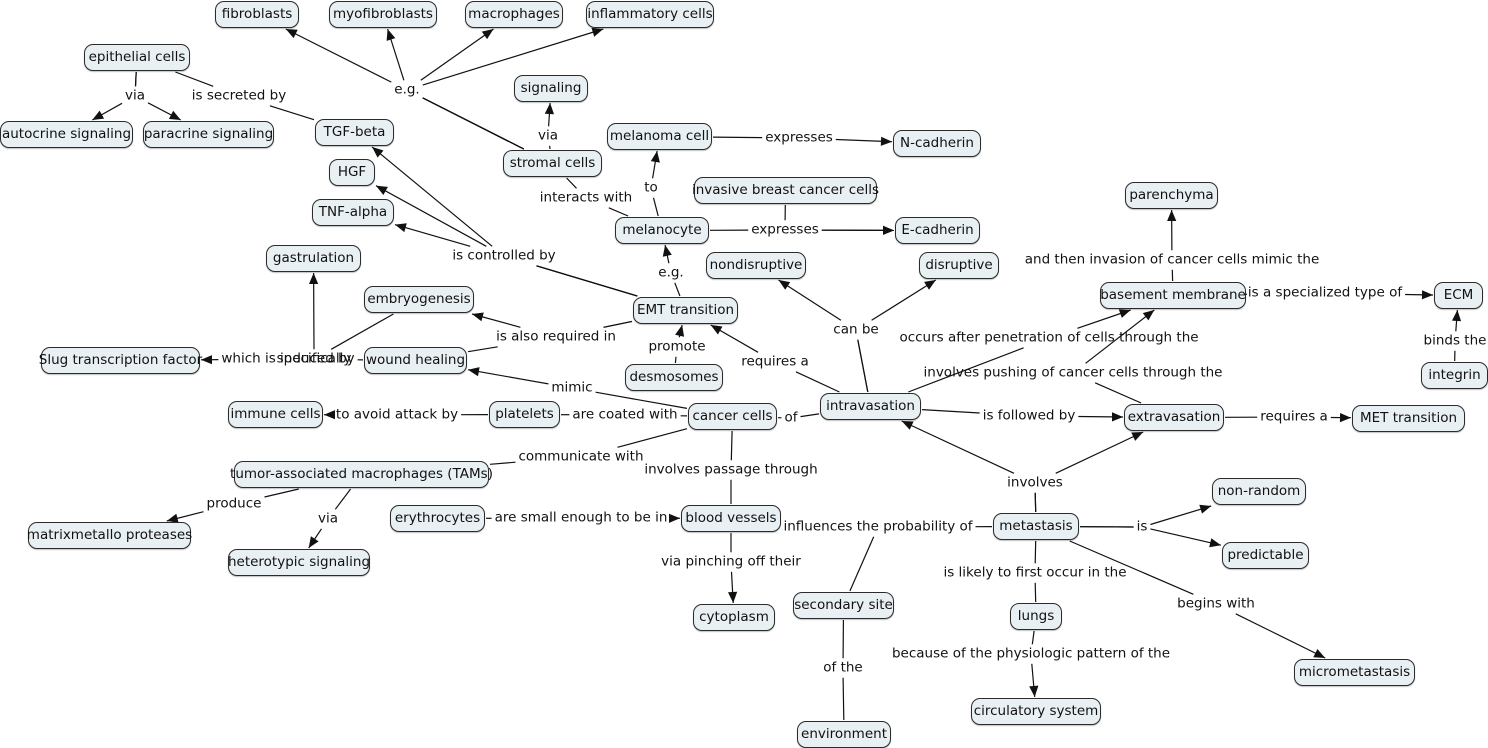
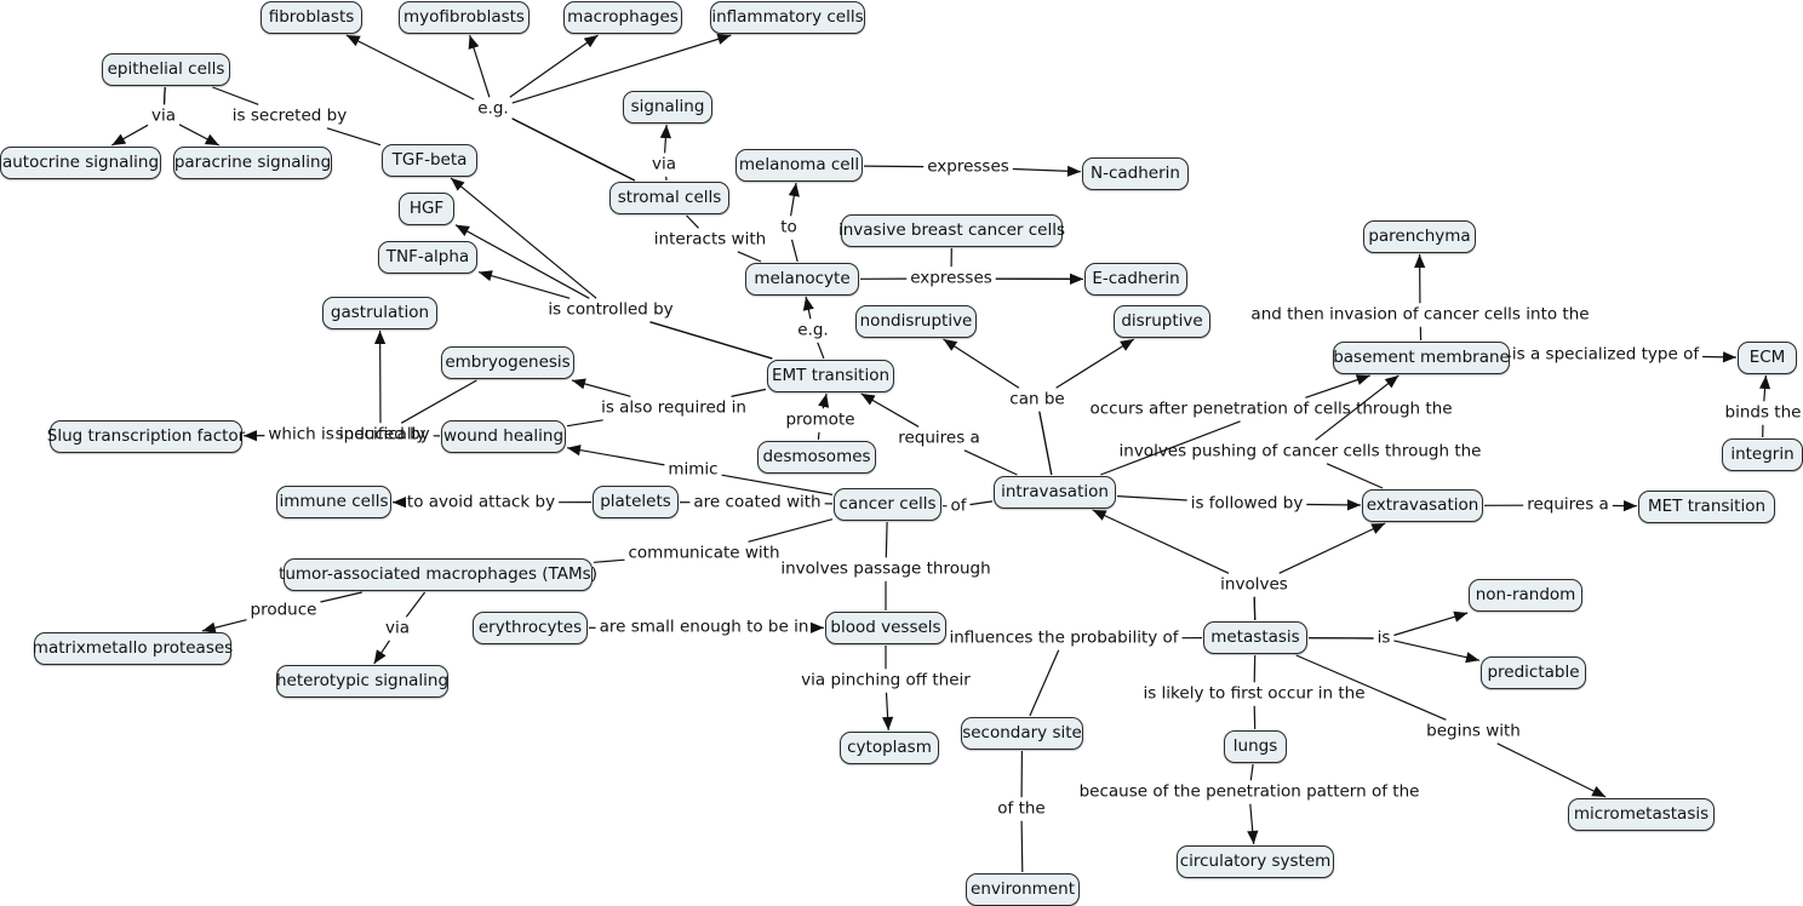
  fibroblasts
  myofibroblasts
  macrophages
  inflammatory cells
  epithelial cells
  autocrine signaling
  paracrine signaling
  signaling
  melanoma cell
  N-cadherin
  TGF-beta
  stromal cells
  HGF
  invasive breast cancer cells
  parenchyma
  TNF-alpha
  melanocyte
  E-cadherin
  gastrulation
  nondisruptive
  disruptive
  basement membrane
  ECM
  embryogenesis
  EMT transition
  Slug transcription factor
  wound healing
  integrin
  desmosomes
  immune cells
  platelets
  cancer cells
  intravasation
  extravasation
  MET transition
  tumor-associated macrophages (TAMs)
  non-random
  matrixmetallo proteases
  erythrocytes
  blood vessels
  metastasis
  predictable
  heterotypic signaling
  secondary site
  lungs
  cytoplasm
  micrometastasis
  circulatory system
  environment
  via
  is secreted by
  e.g.
  via
  expresses
  interacts with
  to
  expresses
  is controlled by
  specifically
  e.g.
- and then invasion of cancer cells mimic the
+ and then invasion of cancer cells into the
  is a specialized type of
  is also required in
  which is induced by
  can be
  occurs after penetration of cells through the
  promote
  requires a
  involves pushing of cancer cells through the
  binds the
  mimic
  to avoid attack by
  are coated with
  of
  is followed by
  requires a
  communicate with
  involves passage through
  involves
  is
  produce
  via
  are small enough to be in
  influences the probability of
  is likely to first occur in the
  via pinching off their
  begins with
- because of the physiologic pattern of the
+ because of the penetration pattern of the
  of the
